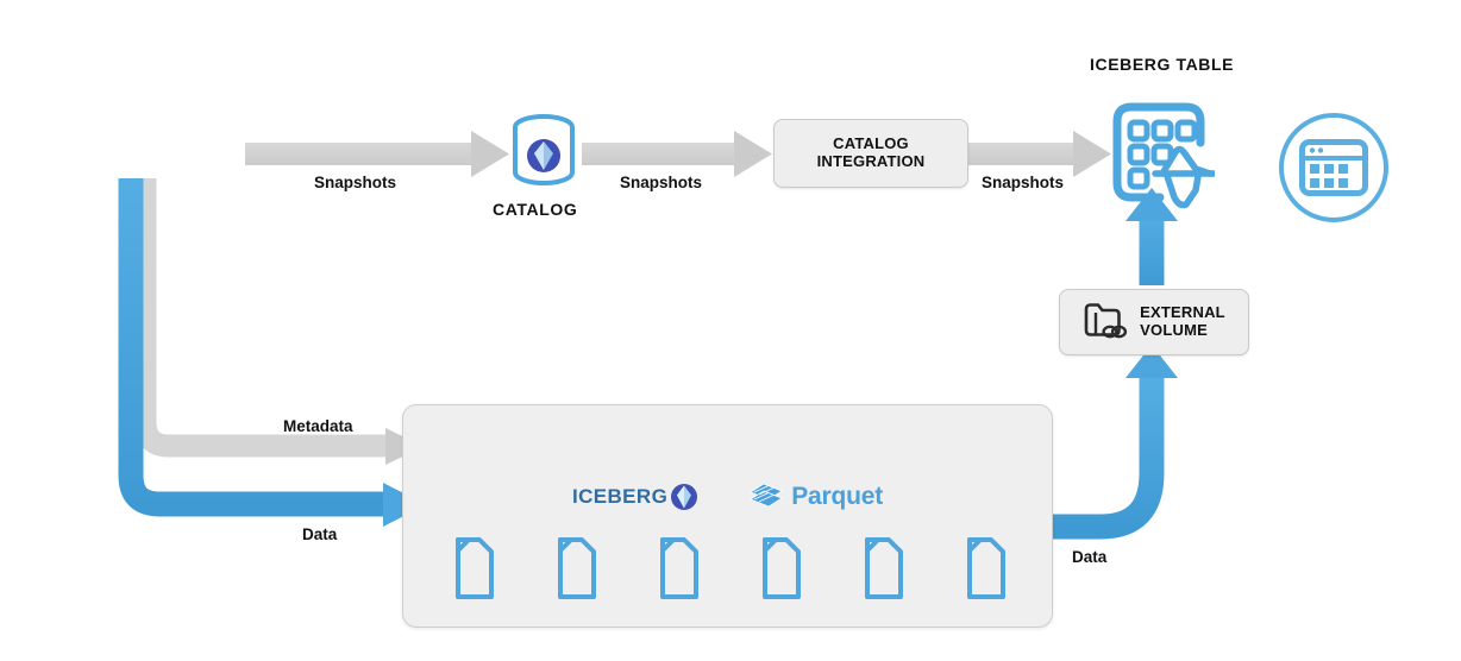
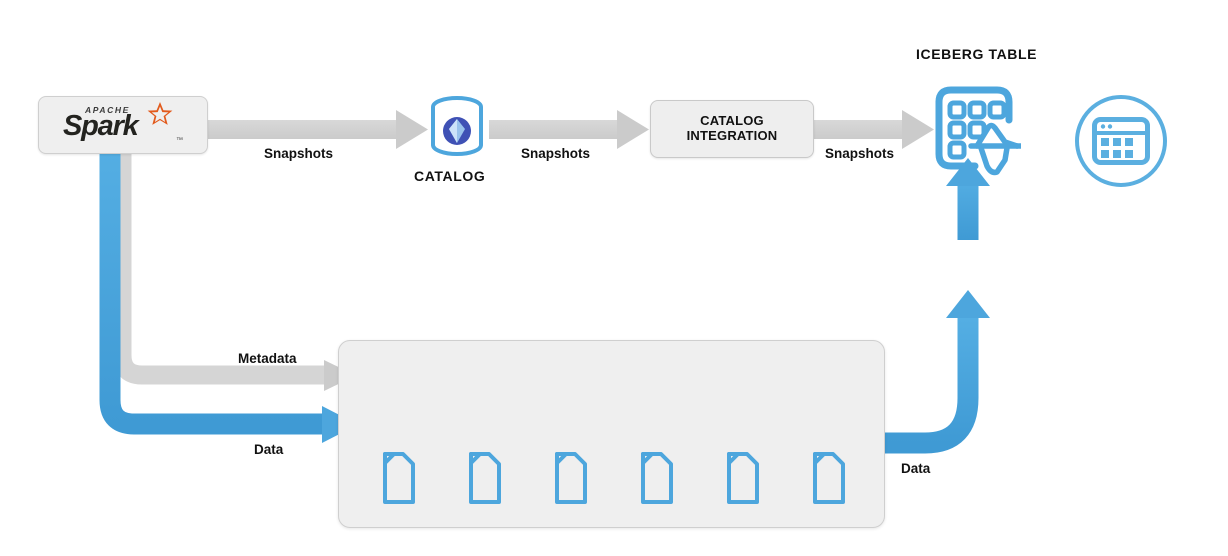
+ APACHE
+ Spark
  CATALOG
  CATALOG
  INTEGRATION
  ICEBERG TABLE
- EXTERNAL
- VOLUME
- ICEBERG
- Parquet
  Snapshots
  Snapshots
  Snapshots
  Metadata
  Data
  Data
